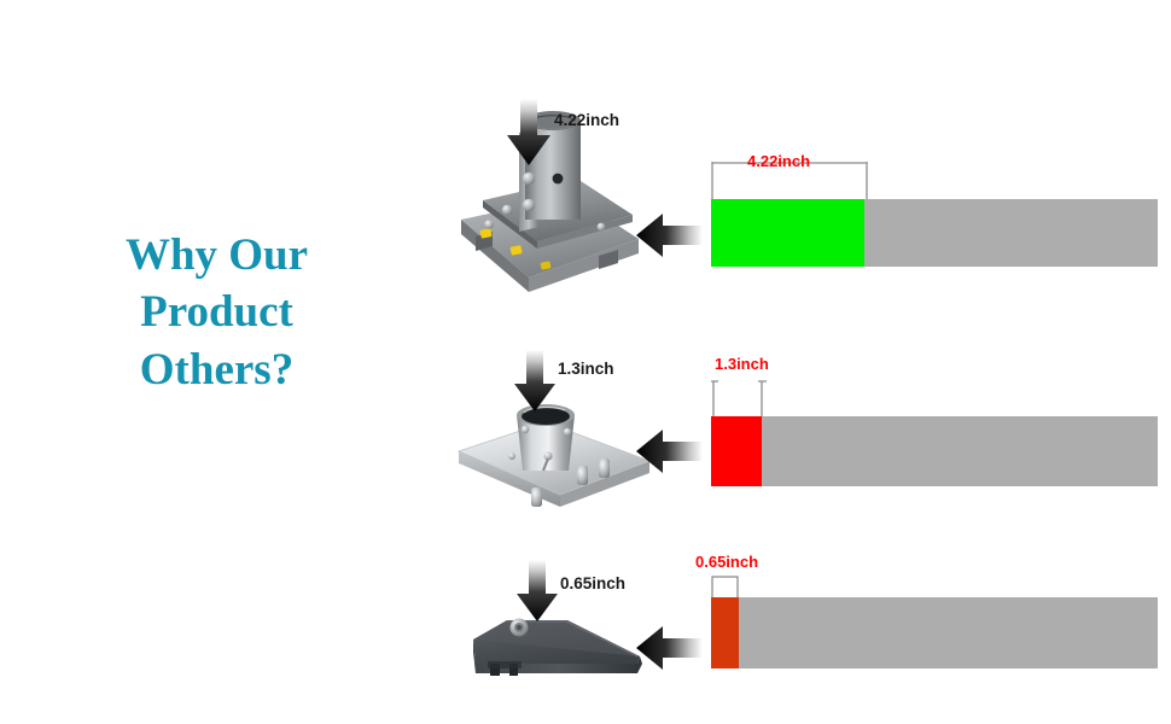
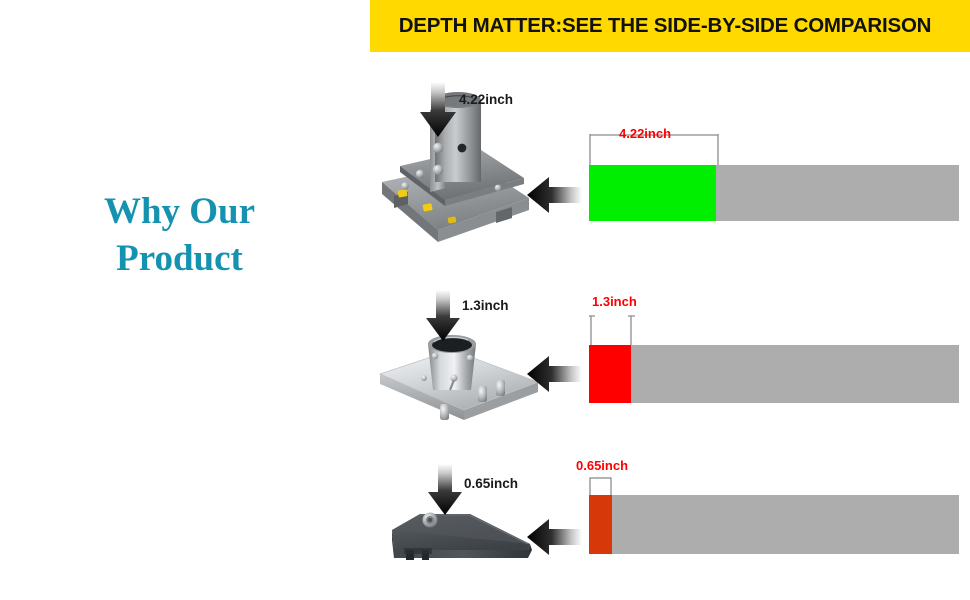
+ DEPTH MATTER:SEE THE SIDE-BY-SIDE COMPARISON
  Why Our
  Product
- Others?
  4.22inch
  4.22inch
  1.3inch
  1.3inch
  0.65inch
  0.65inch
